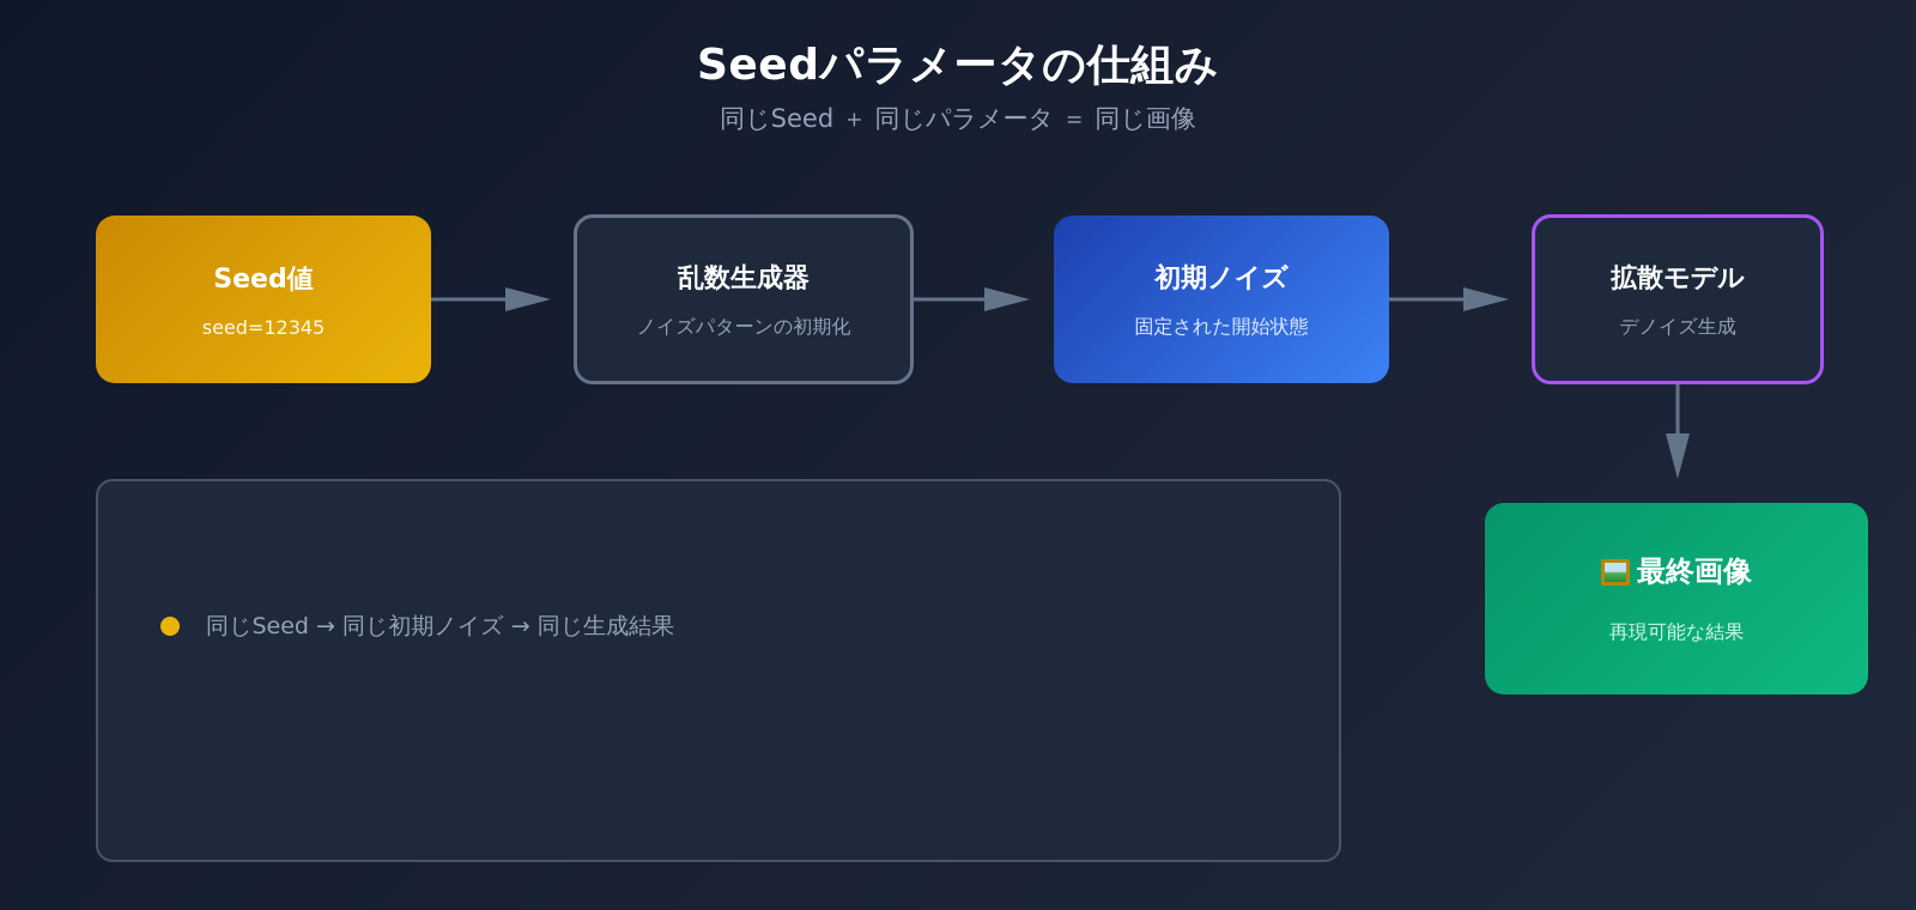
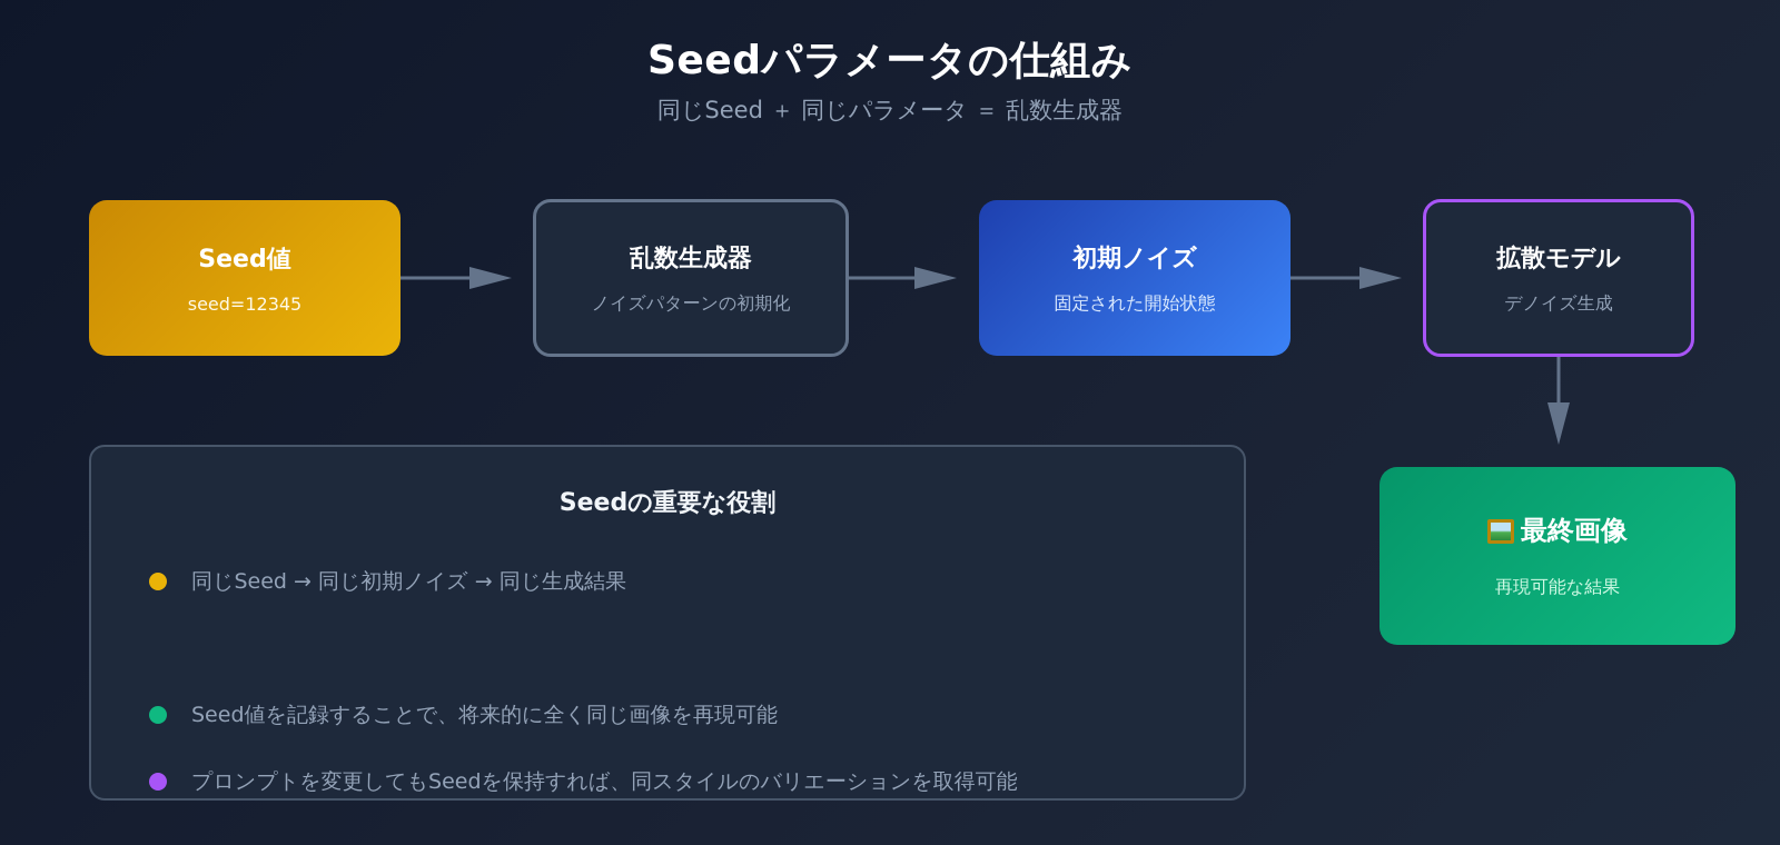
  Seedパラメータの仕組み
- 同じSeed ＋ 同じパラメータ ＝ 同じ画像
+ 同じSeed ＋ 同じパラメータ ＝ 乱数生成器
  Seed値
  seed=12345
  乱数生成器
  ノイズパターンの初期化
  初期ノイズ
  固定された開始状態
  拡散モデル
  デノイズ生成
  最終画像
  再現可能な結果
+ Seedの重要な役割
  同じSeed → 同じ初期ノイズ → 同じ生成結果
+ Seed値を記録することで、将来的に全く同じ画像を再現可能
+ プロンプトを変更してもSeedを保持すれば、同スタイルのバリエーションを取得可能
